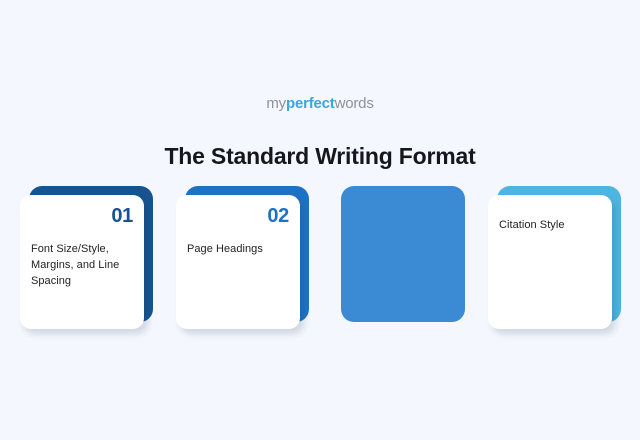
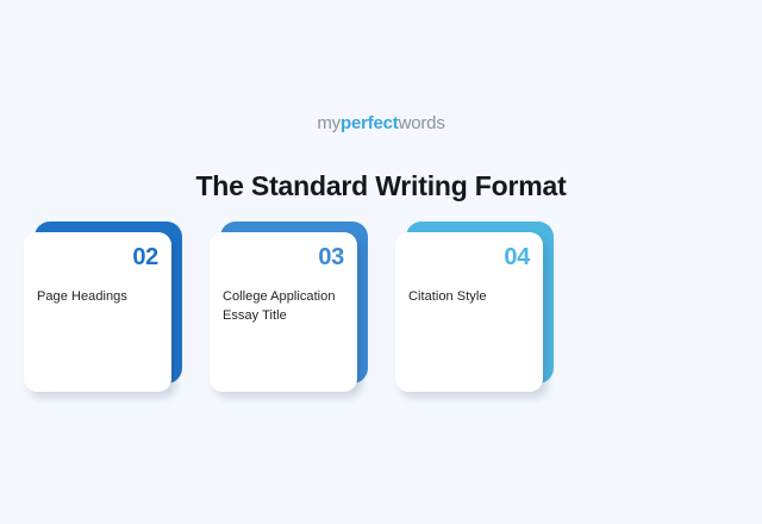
  myperfectwords
  The Standard Writing Format
- 01
- Font Size/Style, Margins, and Line Spacing
  02
  Page Headings
+ 03
+ College Application Essay Title
+ 04
  Citation Style
